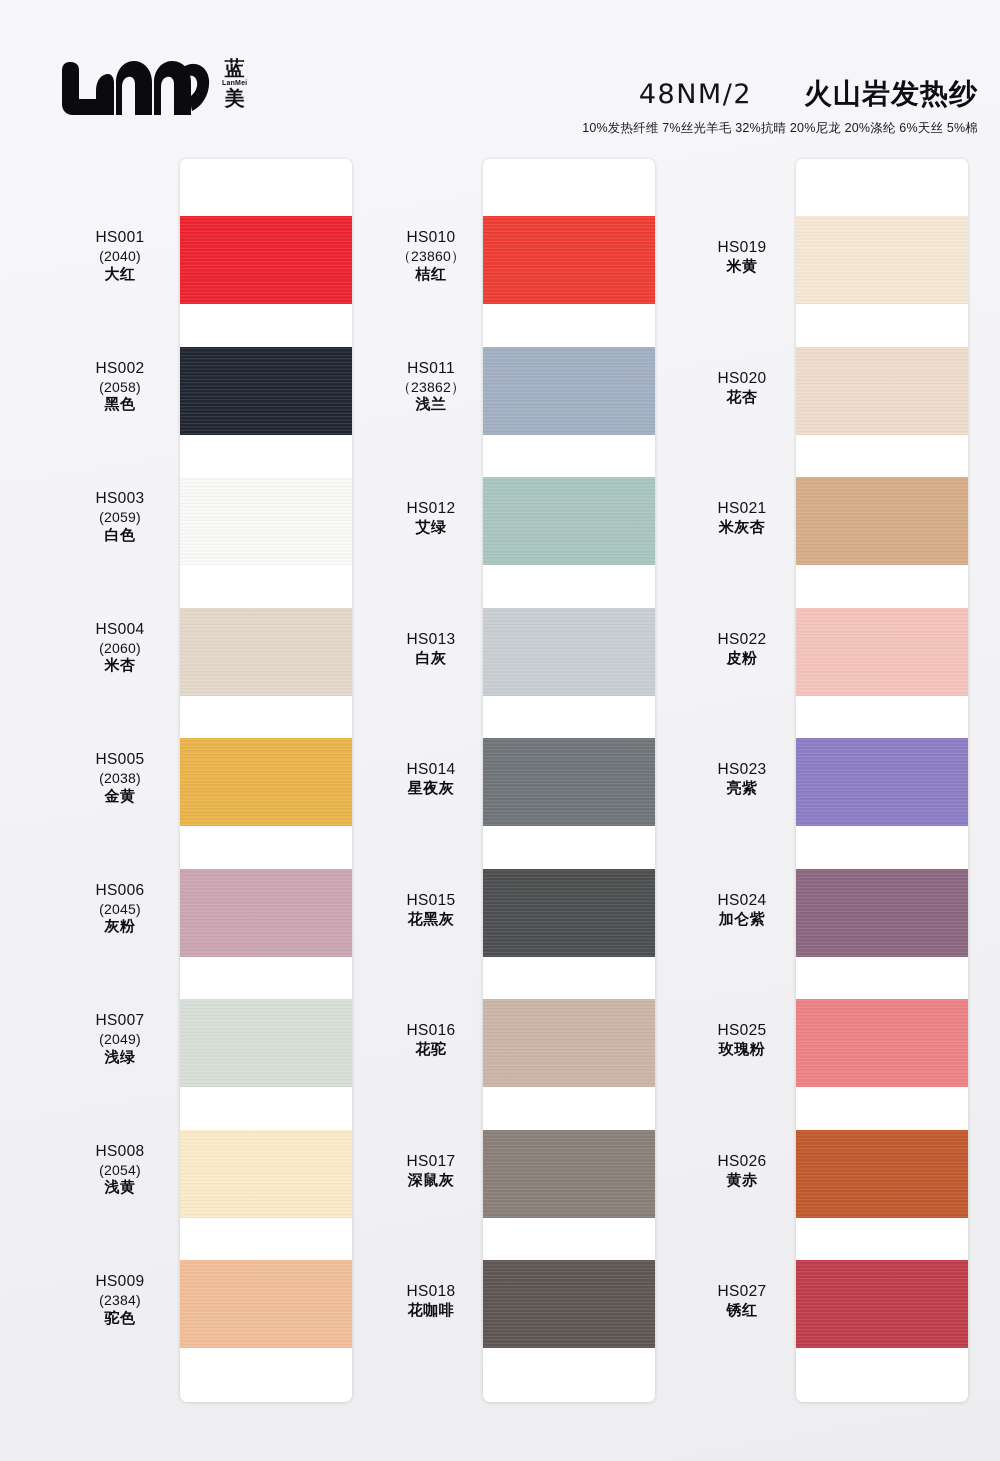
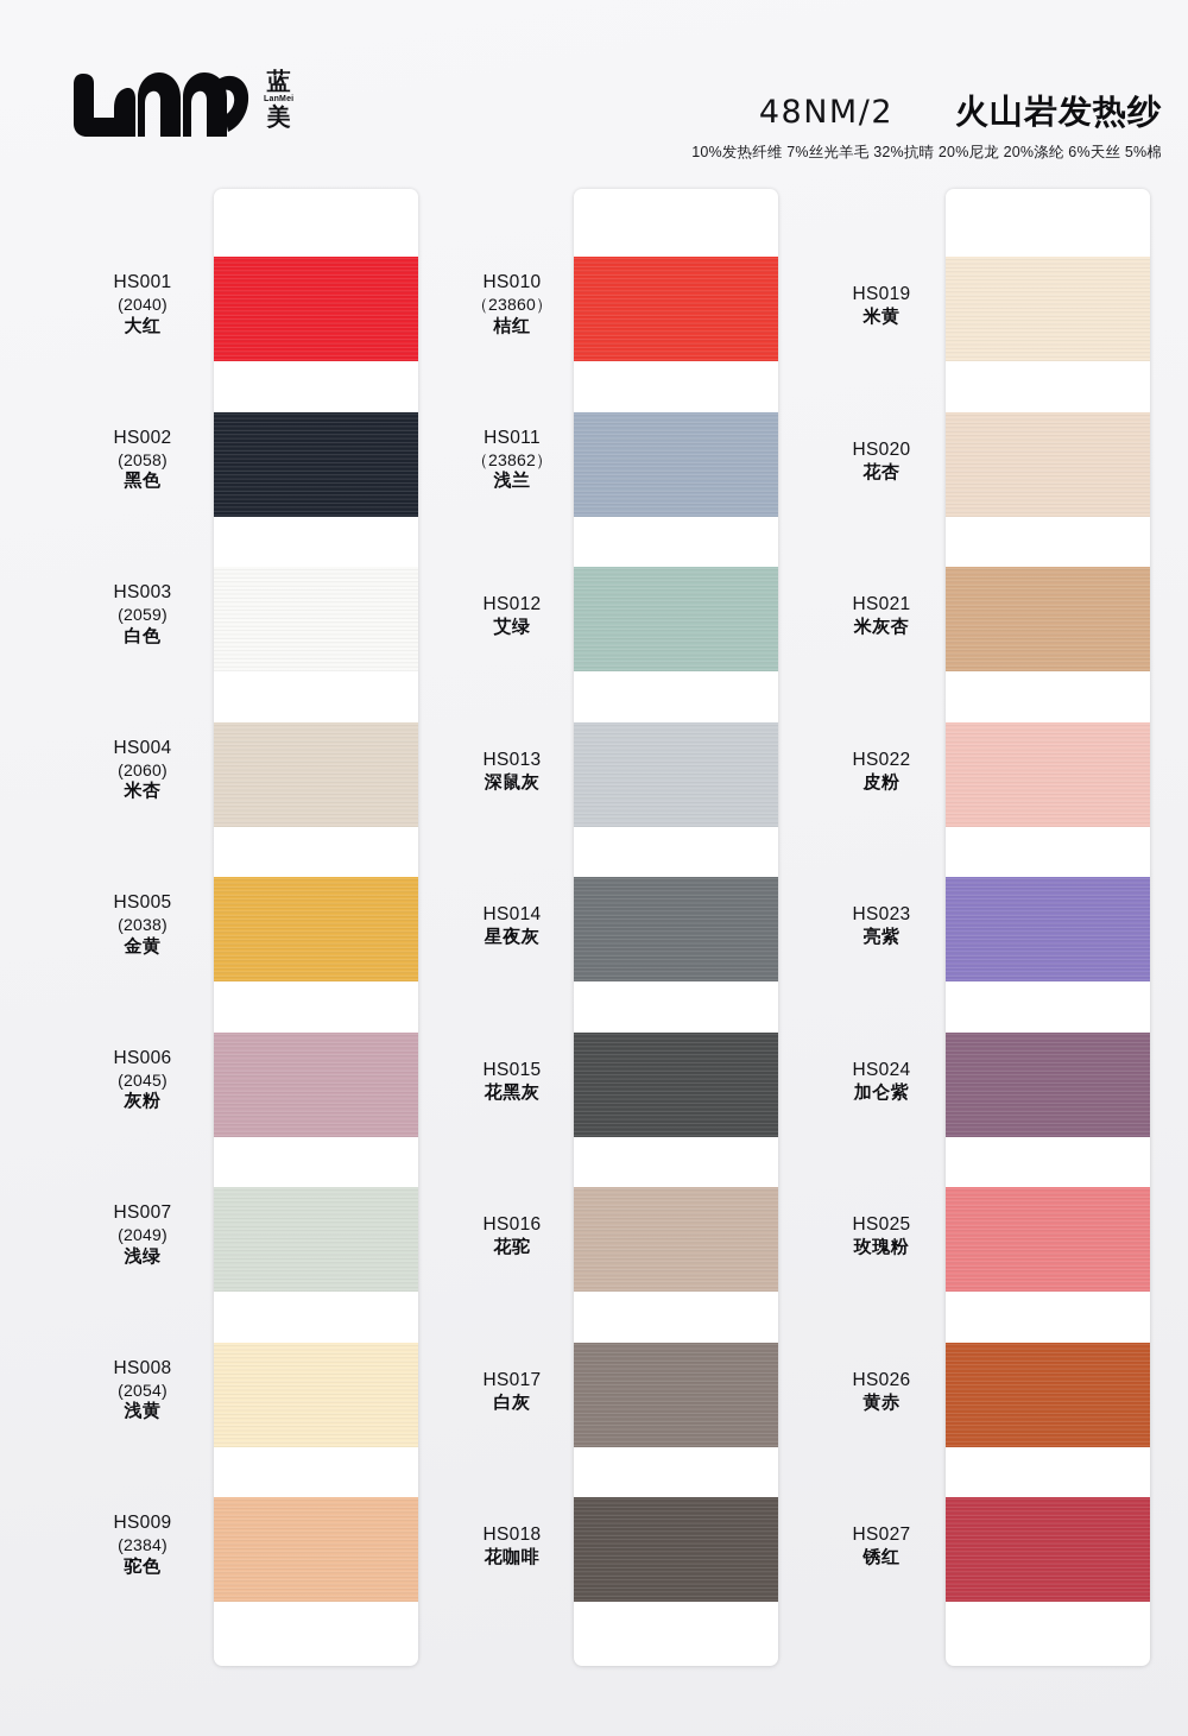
  蓝
  美
  48NM/2
  火山岩发热纱
  10%发热纤维 7%丝光羊毛 32%抗晴 20%尼龙 20%涤纶 6%天丝 5%棉
  HS001
  (2040)
  大红
  HS002
  (2058)
  黑色
  HS003
  (2059)
  白色
  HS004
  (2060)
  米杏
  HS005
  (2038)
  金黄
  HS006
  (2045)
  灰粉
  HS007
  (2049)
  浅绿
  HS008
  (2054)
  浅黄
  HS009
  (2384)
  驼色
  HS010
  （23860）
  桔红
  HS011
  （23862）
  浅兰
  HS012
  艾绿
  HS013
- 白灰
+ 深鼠灰
  HS014
  星夜灰
  HS015
  花黑灰
  HS016
  花驼
  HS017
- 深鼠灰
+ 白灰
  HS018
  花咖啡
  HS019
  米黄
  HS020
  花杏
  HS021
  米灰杏
  HS022
  皮粉
  HS023
  亮紫
  HS024
  加仑紫
  HS025
  玫瑰粉
  HS026
  黄赤
  HS027
  锈红
